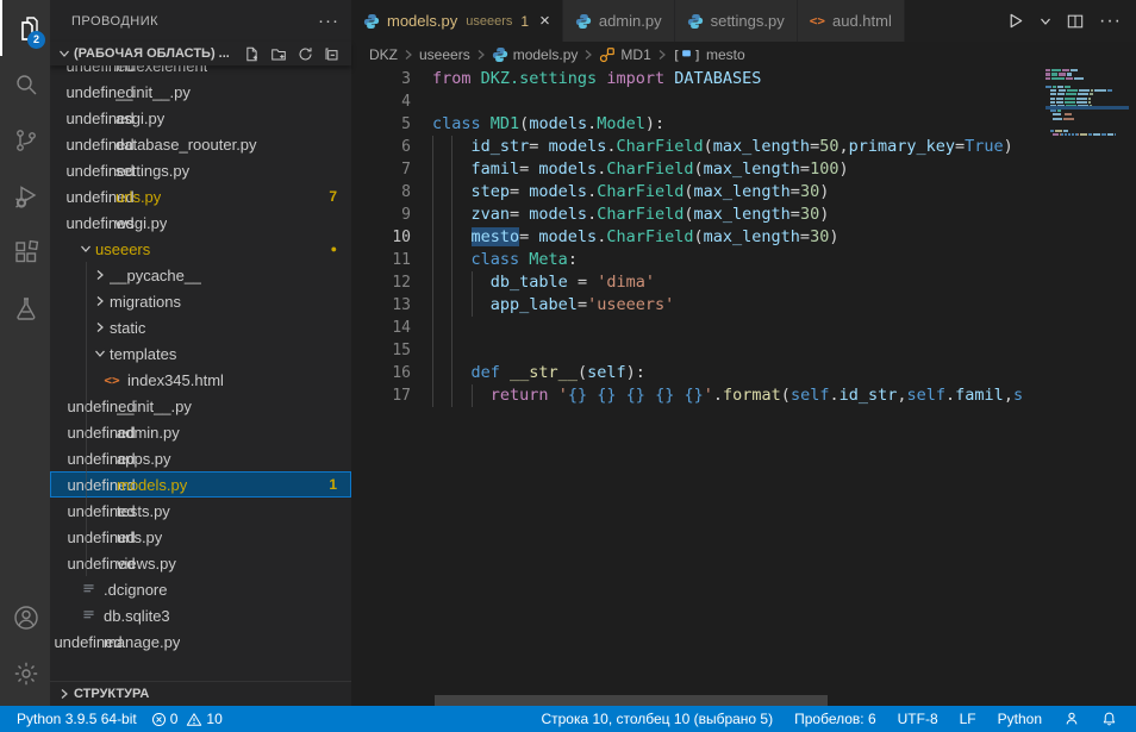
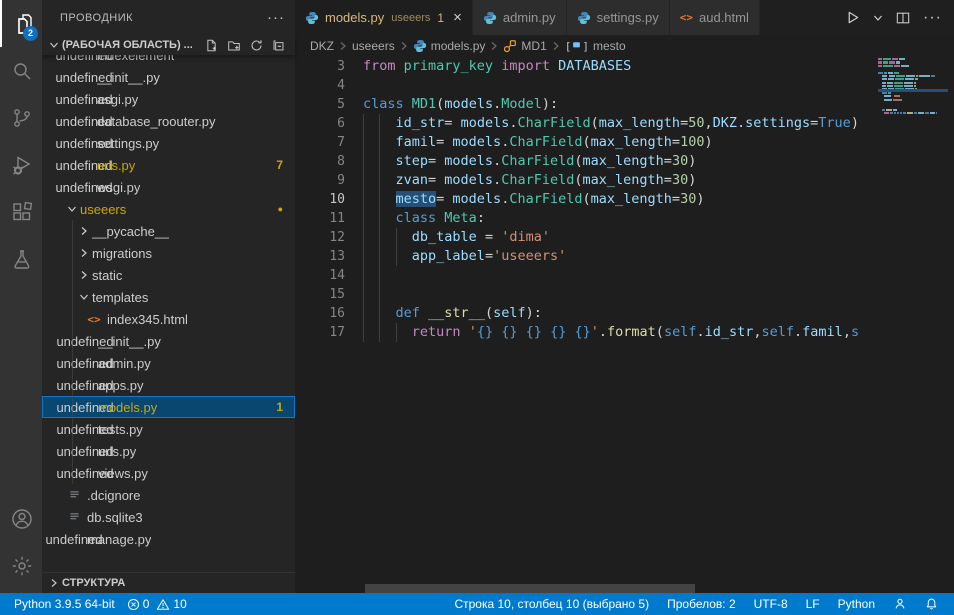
  2
  ПРОВОДНИК
  ···
  (РАБОЧАЯ ОБЛАСТЬ) ...
  undefin
  indexelement
  undefin
  __init__.py
  undefin
  asgi.py
  undefin
  database_roouter.py
  undefin
  settings.py
  undefin
  urls.py
  7
  undefin
  wsgi.py
  useeers
  ●
  __pycache__
  migrations
  static
  templates
  <>
  index345.html
  undefin
  __init__.py
  undefin
  admin.py
  undefin
  apps.py
  undefin
  models.py
  1
  undefin
  tests.py
  undefin
  urls.py
  undefin
  views.py
  .dcignore
  db.sqlite3
  undefin
  manage.py
  СТРУКТУРА
  models.py
  useeers
  1
  ×
  admin.py
  settings.py
  <>
  aud.html
  ···
  DKZ
  useeers
  models.py
  MD1
  [
  ]
  mesto
  3
- from DKZ.settings import DATABASES
+ from primary_key import DATABASES
  4
  5
  class MD1(models.Model):
  6
- id_str= models.CharField(max_length=50,primary_key=True)
+ id_str= models.CharField(max_length=50,DKZ.settings=True)
  7
  famil= models.CharField(max_length=100)
  8
  step= models.CharField(max_length=30)
  9
  zvan= models.CharField(max_length=30)
  10
  mesto= models.CharField(max_length=30)
  11
  class Meta:
  12
  db_table = 'dima'
  13
  app_label='useeers'
  14
  15
  16
  def __str__(self):
  17
  return '{} {} {} {} {}'.format(self.id_str,self.famil,s
  Python 3.9.5 64-bit
  0
  10
  Строка 10, столбец 10 (выбрано 5)
- Пробелов: 6
+ Пробелов: 2
  UTF-8
  LF
  Python
